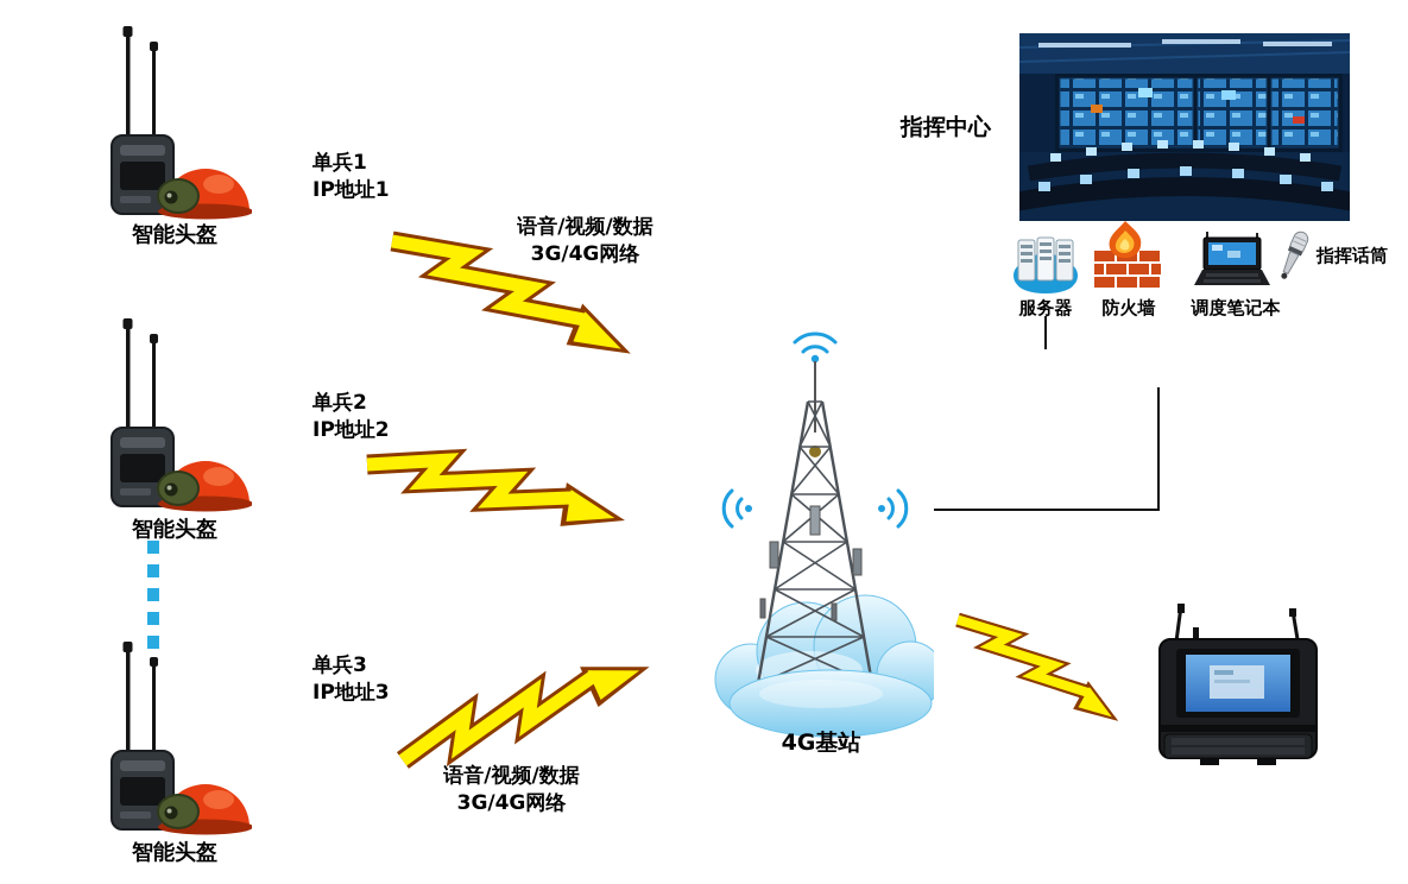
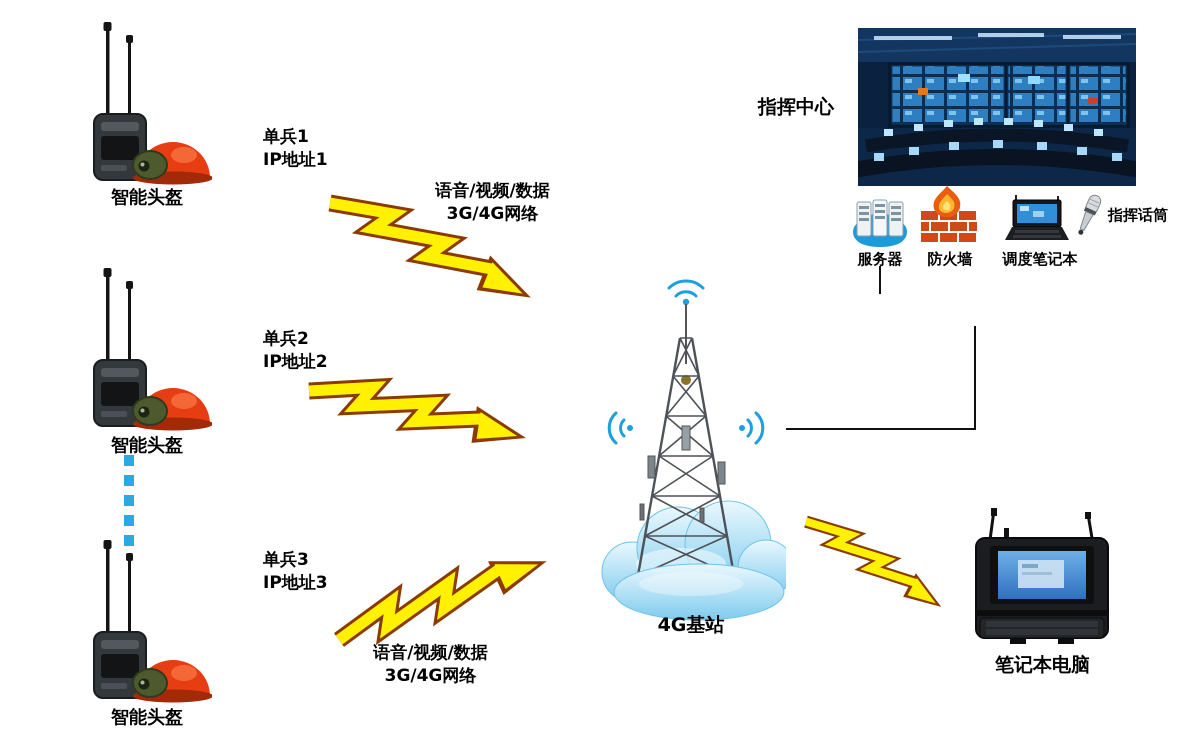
  智能头盔
  智能头盔
  智能头盔
  单兵1
  IP地址1
  单兵2
  IP地址2
  单兵3
  IP地址3
  语音/视频/数据
  3G/4G网络
  语音/视频/数据
  3G/4G网络
  4G基站
  指挥中心
  服务器
  防火墙
  调度笔记本
  指挥话筒
+ 笔记本电脑
